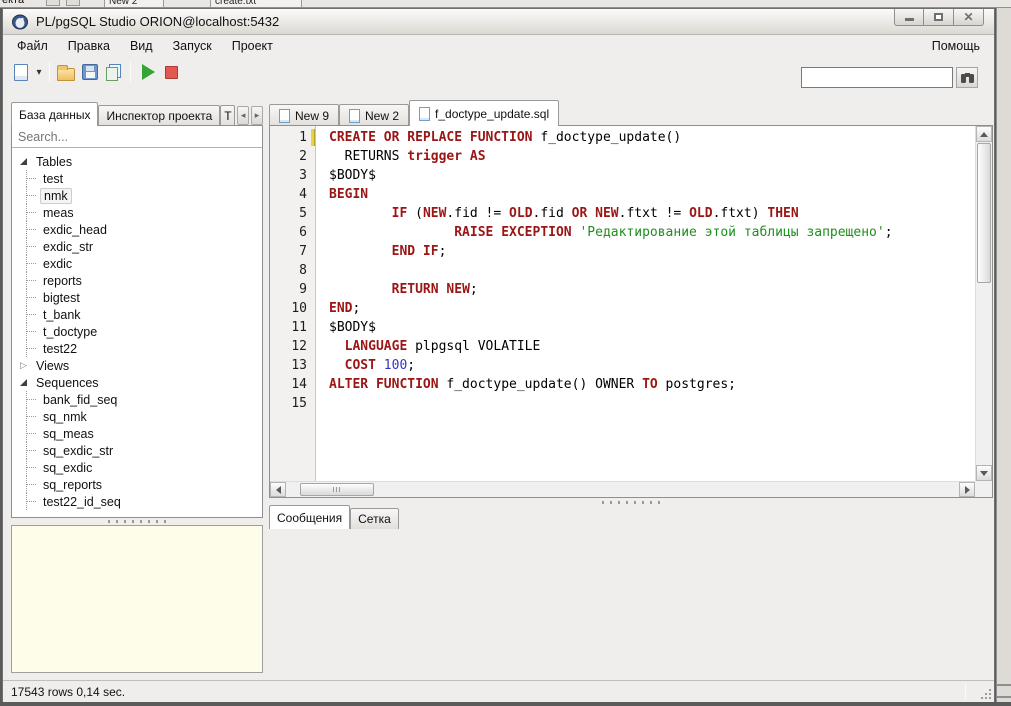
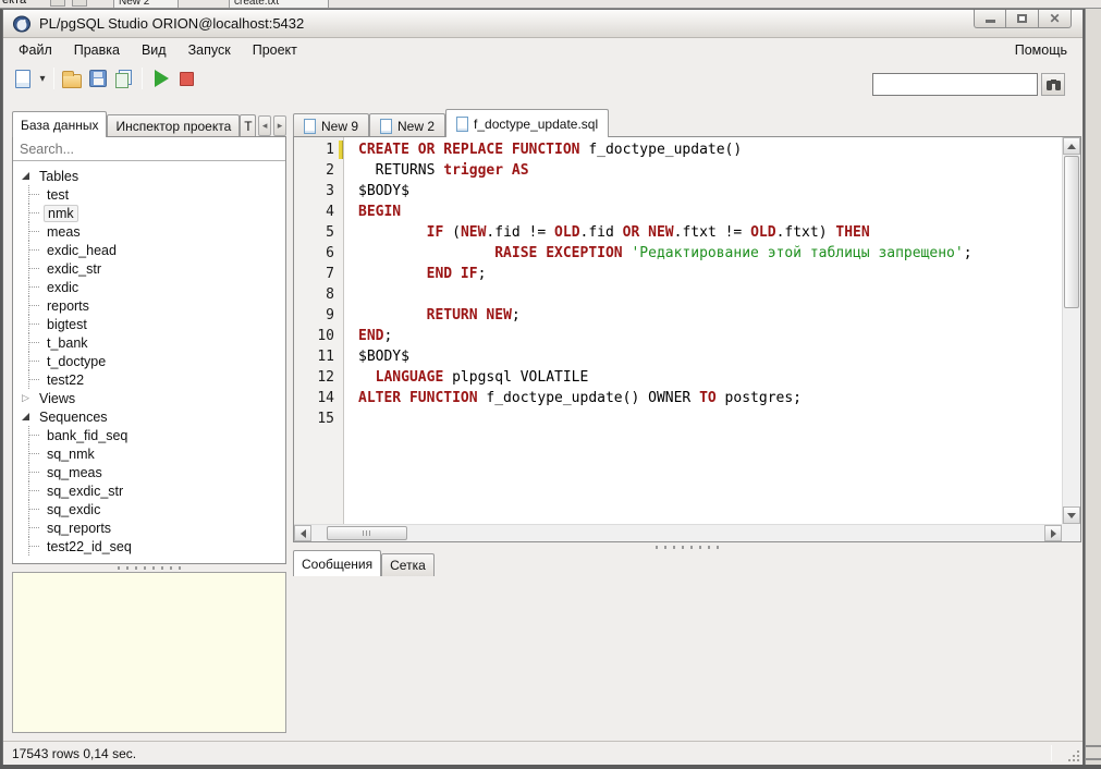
  екта
  New 2
  create.txt
  PL/pgSQL Studio ORION@localhost:5432
  ✕
  Файл
  Правка
  Вид
  Запуск
  Проект
  Помощь
  ▾
  База данных
  Инспектор проекта
  Т
  ◂
  ▸
  Search...
  Tables
  test
  nmk
  meas
  exdic_head
  exdic_str
  exdic
  reports
  bigtest
  t_bank
  t_doctype
  test22
  ▷
  Views
  Sequences
  bank_fid_seq
  sq_nmk
  sq_meas
  sq_exdic_str
  sq_exdic
  sq_reports
  test22_id_seq
  New 9
  New 2
  f_doctype_update.sql
  1
  CREATE OR REPLACE FUNCTION f_doctype_update()
  2
  RETURNS trigger AS
  3
  $BODY$
  4
  BEGIN
  5
  IF (NEW.fid != OLD.fid OR NEW.ftxt != OLD.ftxt) THEN
  6
  RAISE EXCEPTION 'Редактирование этой таблицы запрещено';
  7
  END IF;
  8
  9
  RETURN NEW;
  10
  END;
  11
  $BODY$
  12
  LANGUAGE plpgsql VOLATILE
- 13
- COST 100;
  14
  ALTER FUNCTION f_doctype_update() OWNER TO postgres;
  15
  Сообщения
  Сетка
  17543 rows 0,14 sec.
